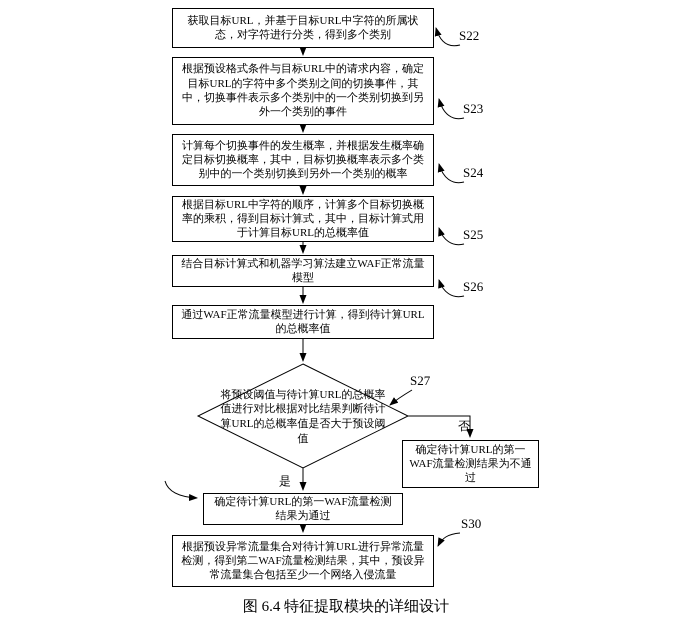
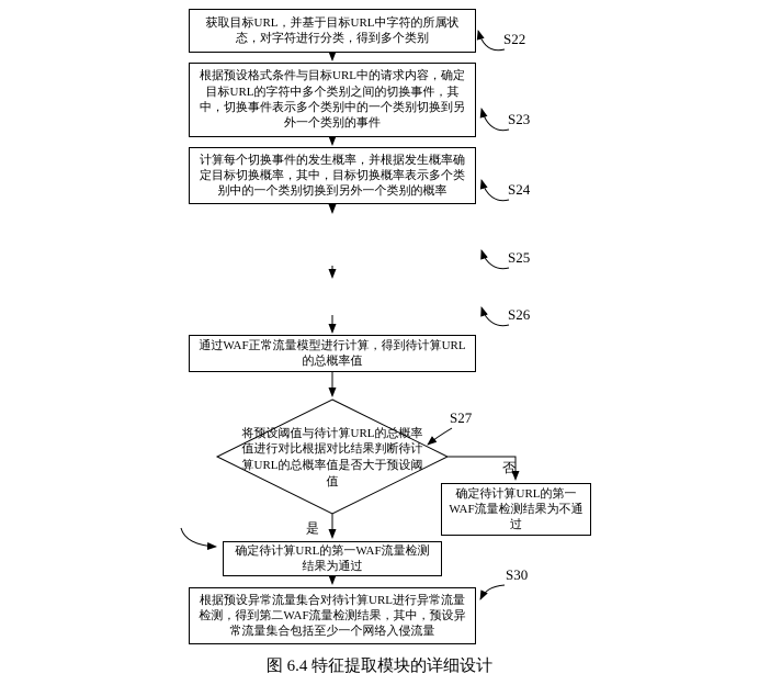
  获取目标URL，并基于目标URL中字符的所属状态，对字符进行分类，得到多个类别
  根据预设格式条件与目标URL中的请求内容，确定目标URL的字符中多个类别之间的切换事件，其中，切换事件表示多个类别中的一个类别切换到另外一个类别的事件
  计算每个切换事件的发生概率，并根据发生概率确定目标切换概率，其中，目标切换概率表示多个类别中的一个类别切换到另外一个类别的概率
- 根据目标URL中字符的顺序，计算多个目标切换概率的乘积，得到目标计算式，其中，目标计算式用于计算目标URL的总概率值
- 结合目标计算式和机器学习算法建立WAF正常流量模型
  通过WAF正常流量模型进行计算，得到待计算URL的总概率值
  将预设阈值与待计算URL的总概率值进行对比根据对比结果判断待计算URL的总概率值是否大于预设阈值
  确定待计算URL的第一WAF流量检测结果为不通过
  确定待计算URL的第一WAF流量检测结果为通过
  根据预设异常流量集合对待计算URL进行异常流量检测，得到第二WAF流量检测结果，其中，预设异常流量集合包括至少一个网络入侵流量
  S22
  S23
  S24
  S25
  S26
  S27
  S30
  否
  是
  图 6.4 特征提取模块的详细设计
